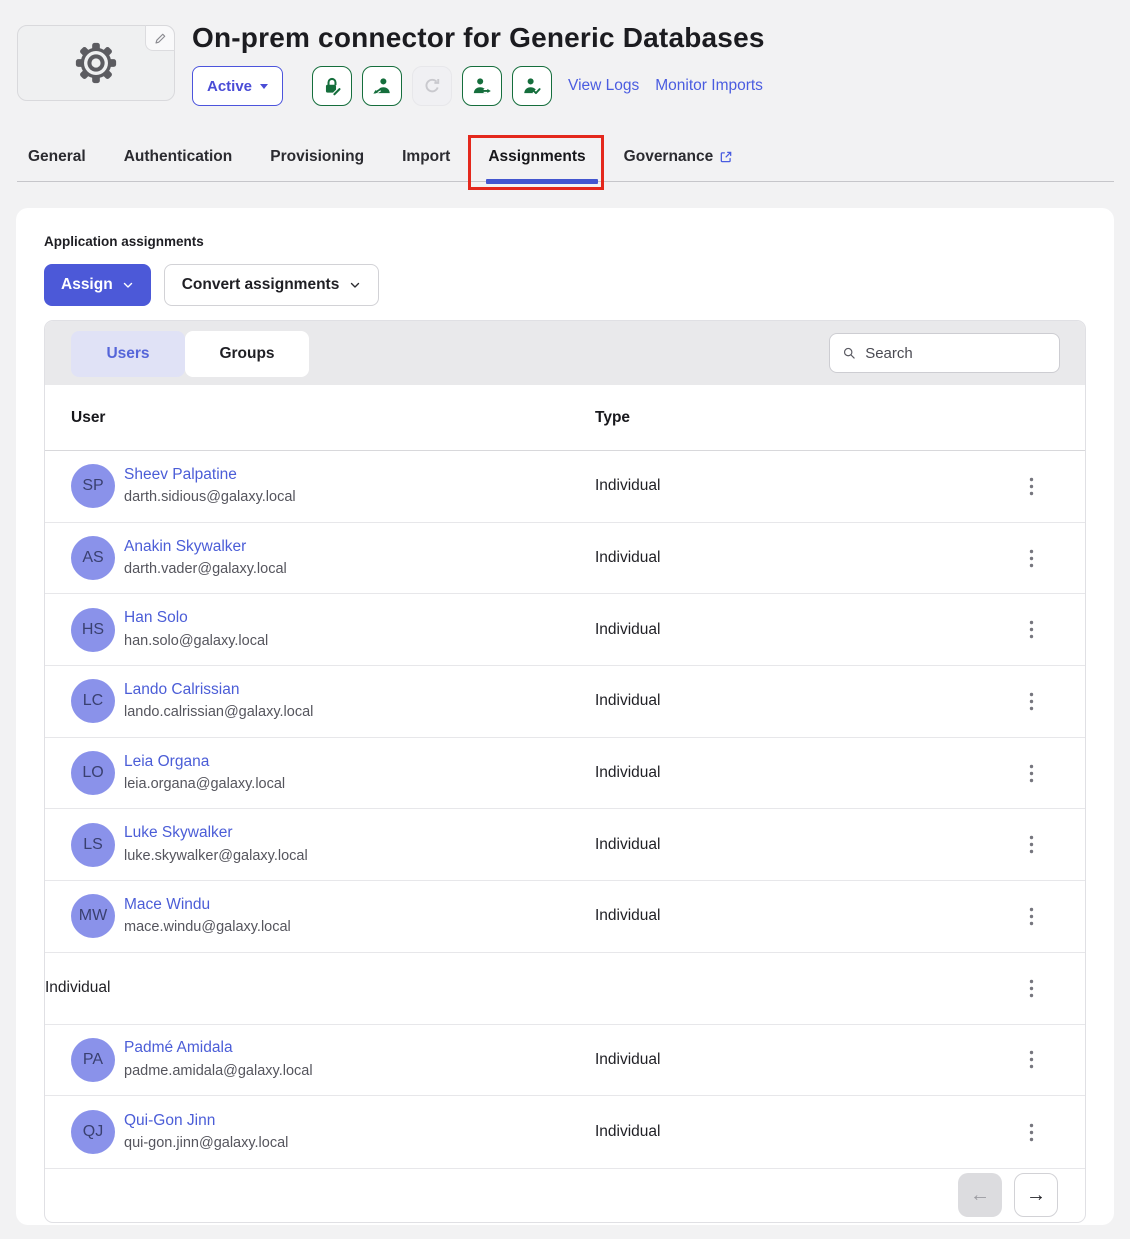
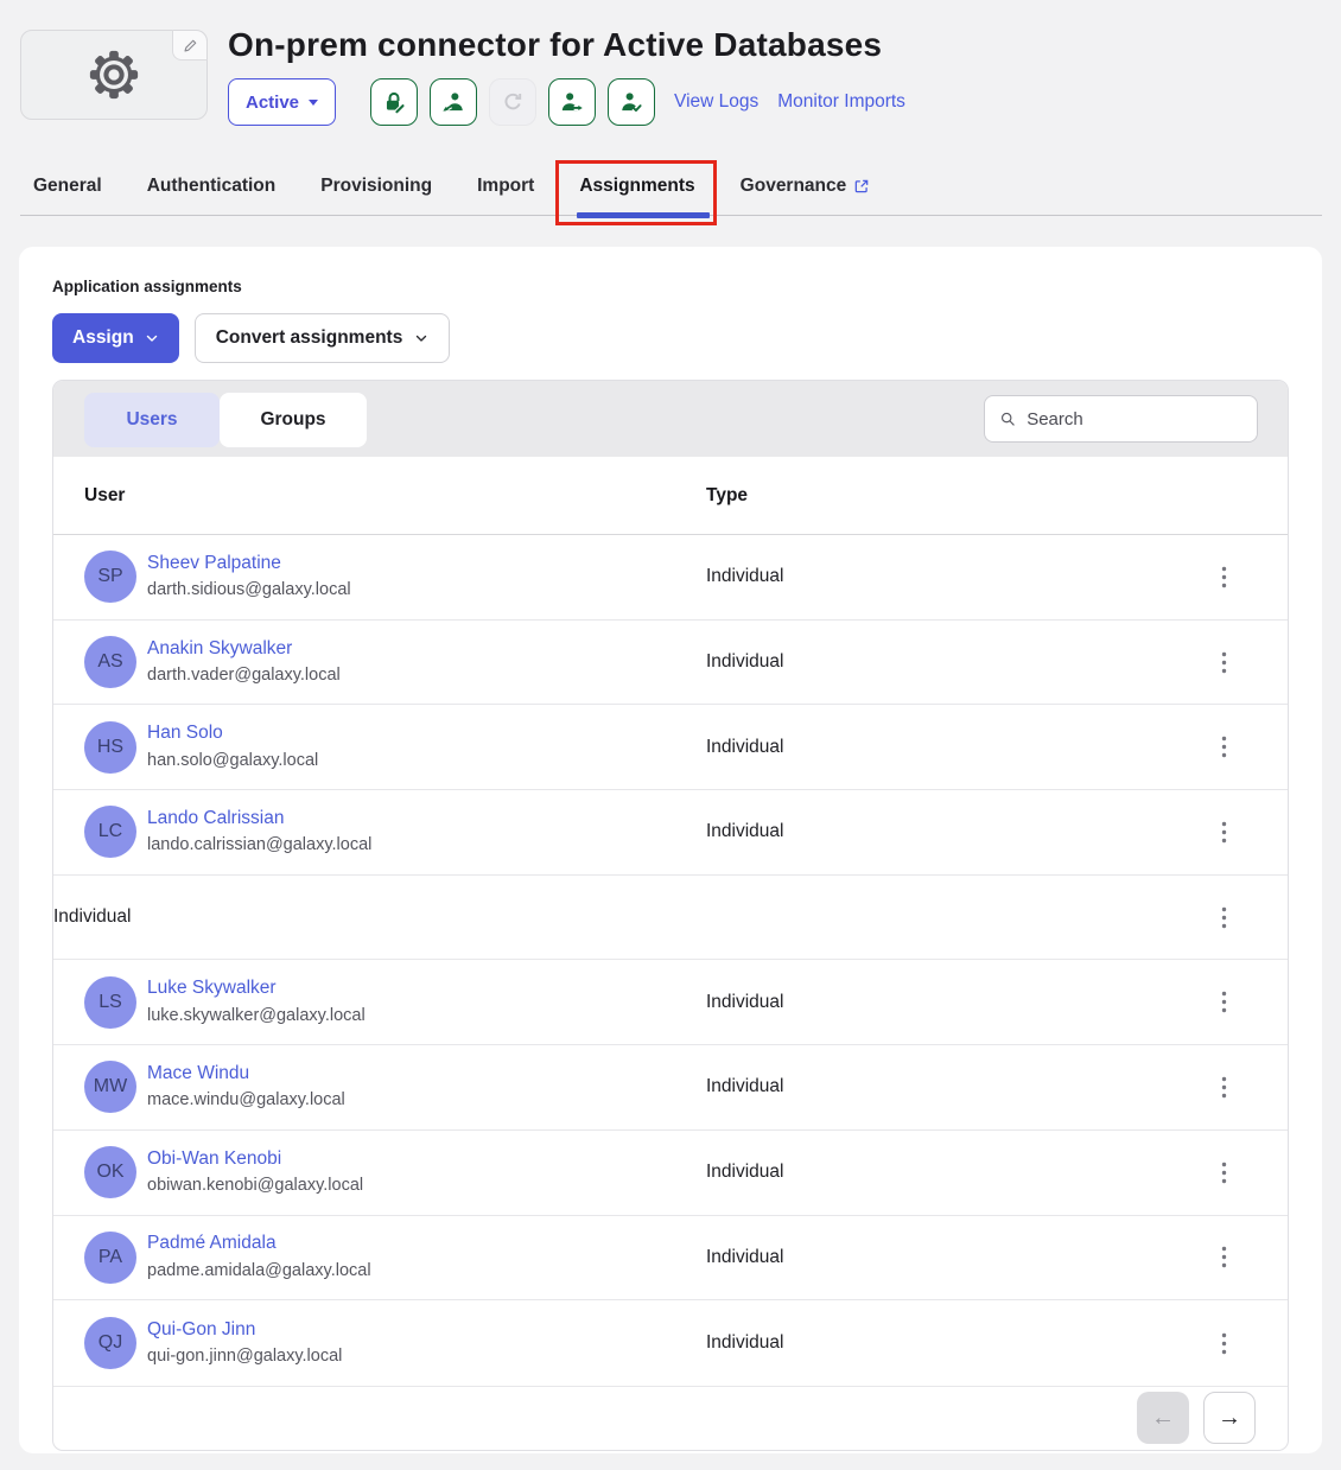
- On-prem connector for Generic Databases
+ On-prem connector for Active Databases
  Active
  View Logs
  Monitor Imports
  General
  Authentication
  Provisioning
  Import
  Assignments
  Governance
  Application assignments
  Assign
  Convert assignments
  Users
  Groups
  Search
  User
  Type
  SP
  Sheev Palpatine
  darth.sidious@galaxy.local
  Individual
  AS
  Anakin Skywalker
  darth.vader@galaxy.local
  Individual
  HS
  Han Solo
  han.solo@galaxy.local
  Individual
  LC
  Lando Calrissian
  lando.calrissian@galaxy.local
  Individual
- LO
- Leia Organa
- leia.organa@galaxy.local
  Individual
  LS
  Luke Skywalker
  luke.skywalker@galaxy.local
  Individual
  MW
  Mace Windu
  mace.windu@galaxy.local
  Individual
+ OK
+ Obi-Wan Kenobi
+ obiwan.kenobi@galaxy.local
  Individual
  PA
  Padmé Amidala
  padme.amidala@galaxy.local
  Individual
  QJ
  Qui-Gon Jinn
  qui-gon.jinn@galaxy.local
  Individual
  ←
  →
